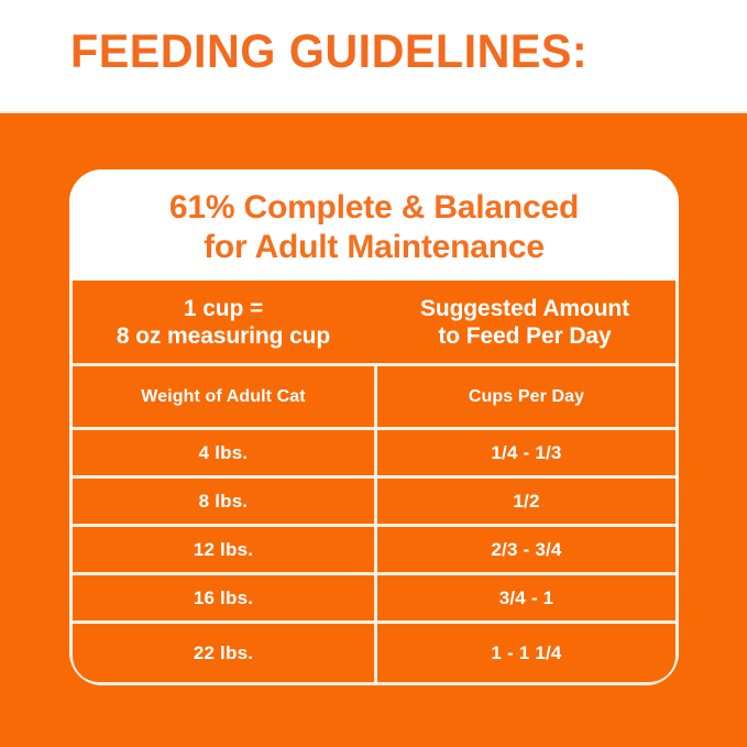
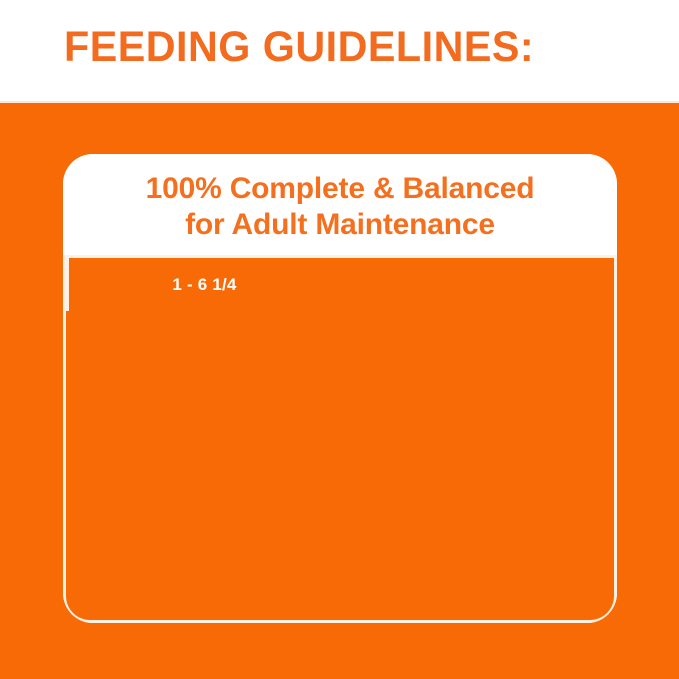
  FEEDING GUIDELINES:
- 61% Complete & Balanced
+ 100% Complete & Balanced
  for Adult Maintenance
- 1 cup =
- 8 oz measuring cup
- Suggested Amount
- to Feed Per Day
- Weight of Adult Cat
- Cups Per Day
- 4 lbs.
- 1/4 - 1/3
- 8 lbs.
- 1/2
- 12 lbs.
- 2/3 - 3/4
- 16 lbs.
- 3/4 - 1
- 22 lbs.
- 1 - 1 1/4
+ 1 - 6 1/4
